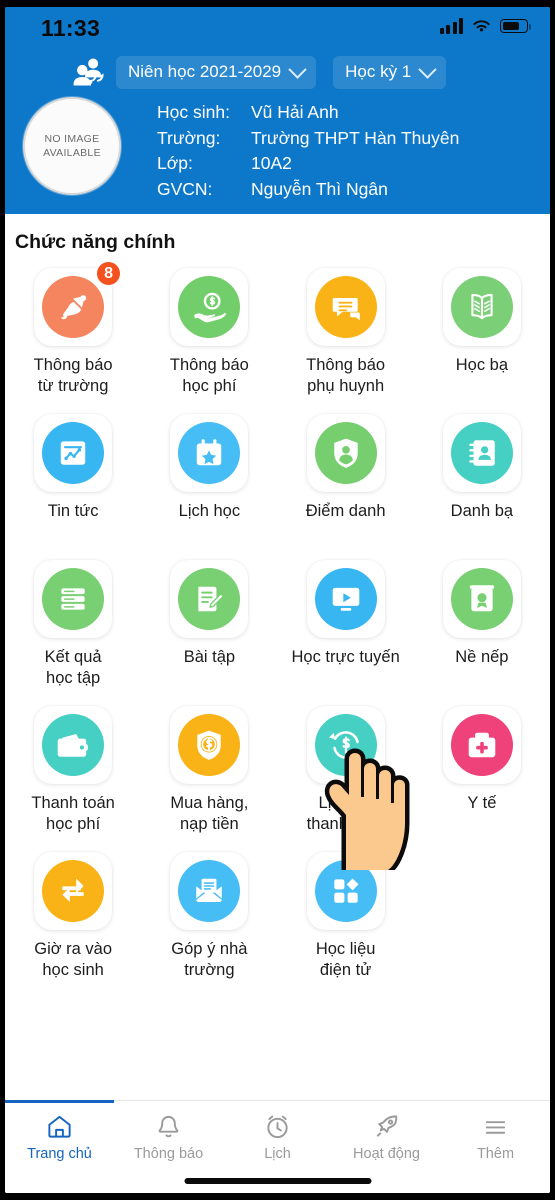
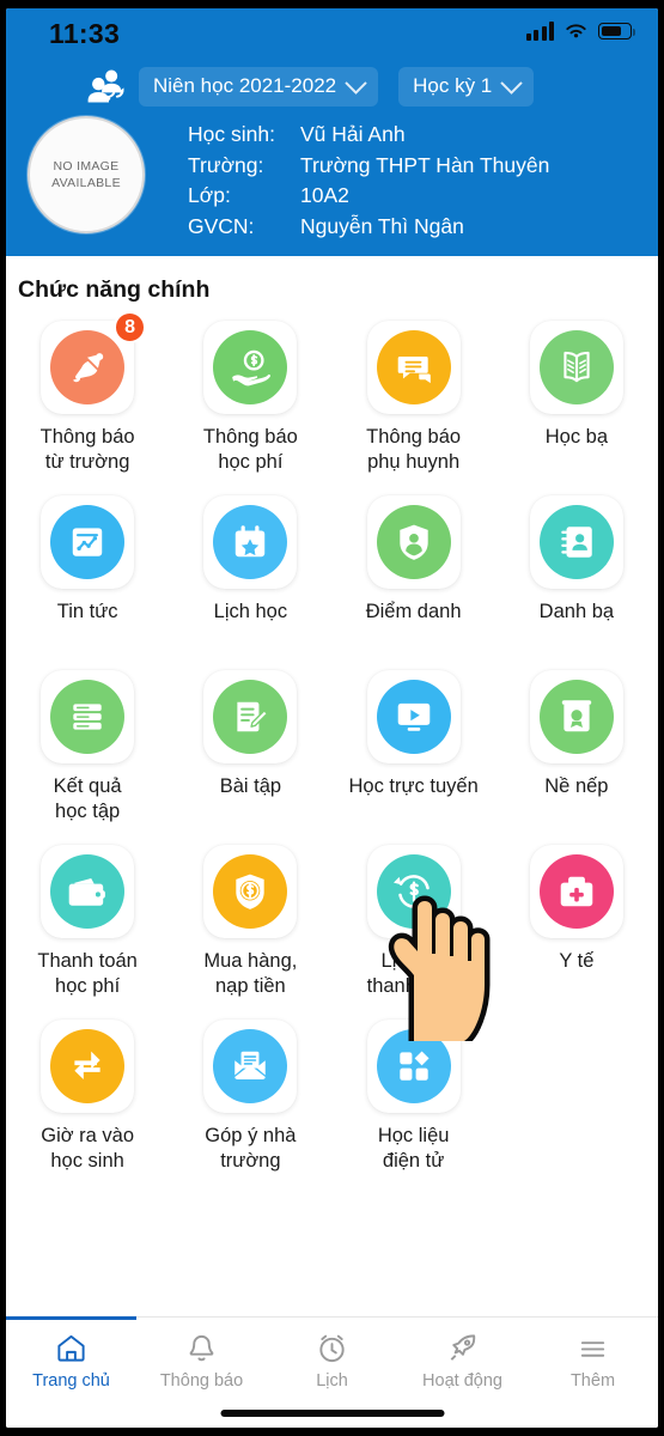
  11:33
- Niên học 2021-2029
+ Niên học 2021-2022
  Học kỳ 1
  NO IMAGE
  AVAILABLE
  Học sinh:
  Vũ Hải Anh
  Trường:
  Trường THPT Hàn Thuyên
  Lớp:
  10A2
  GVCN:
  Nguyễn Thì Ngân
  Chức năng chính
  8
  Thông báo
  từ trường
  Thông báo
  học phí
  Thông báo
  phụ huynh
  Học bạ
  Tin tức
  Lịch học
  Điểm danh
  Danh bạ
  Kết quả
  học tập
  Bài tập
  Học trực tuyến
  Nề nếp
  Thanh toán
  học phí
  Mua hàng,
  nạp tiền
  Y tế
  Giờ ra vào
  học sinh
  Góp ý nhà
  trường
  Học liệu
  điện tử
  Trang chủ
  Thông báo
  Lịch
  Hoạt động
  Thêm
